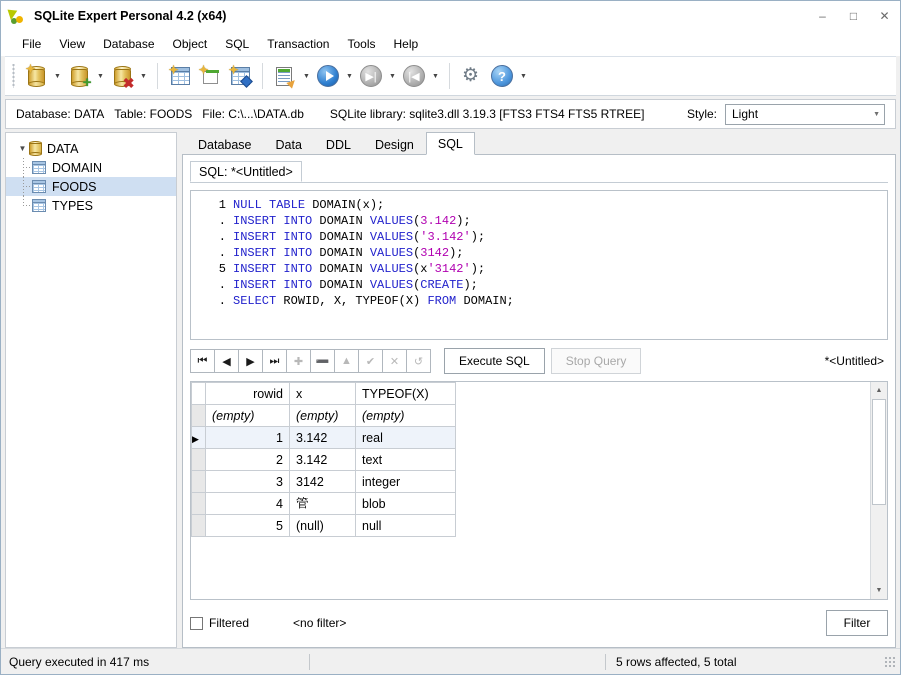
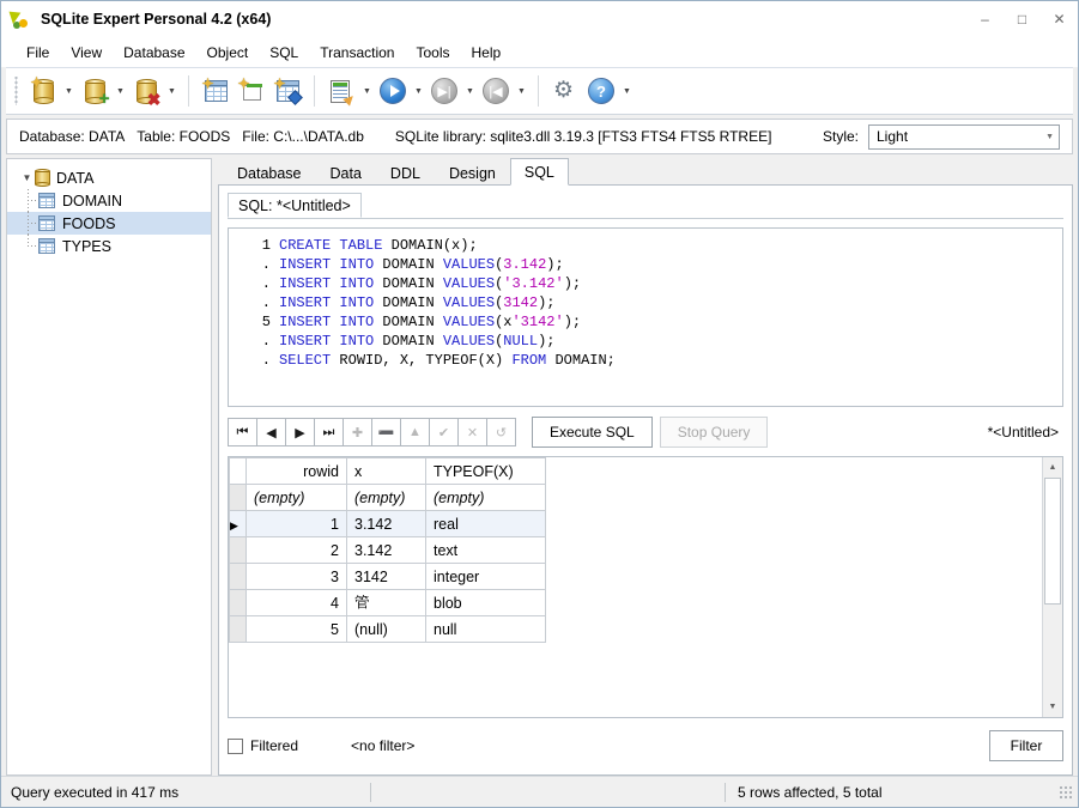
  SQLite Expert Personal 4.2 (x64)
  –
  □
  ✕
  File
  View
  Database
  Object
  SQL
  Transaction
  Tools
  Help
  ✦
  +
  ✖
  ✦
  ✦
  ✦
  ▶|
  |◀
  ⚙
  ?
  Database: DATA
  Table: FOODS
  File: C:\...\DATA.db
  SQLite library: sqlite3.dll 3.19.3 [FTS3 FTS4 FTS5 RTREE]
  Style:
  Light
  ▼
  DATA
  DOMAIN
  FOODS
  TYPES
  Database
  Data
  DDL
  Design
  SQL
  SQL: *<Untitled>
  1
- NULL
+ CREATE
  TABLE
  DOMAIN(x);
  .
  INSERT
  INTO
  DOMAIN
  VALUES
  (
  3.142
  );
  .
  INSERT
  INTO
  DOMAIN
  VALUES
  (
  '3.142'
  );
  .
  INSERT
  INTO
  DOMAIN
  VALUES
  (
  3142
  );
  5
  INSERT
  INTO
  DOMAIN
  VALUES
  (x
  '3142'
  );
  .
  INSERT
  INTO
  DOMAIN
  VALUES
  (
- CREATE
+ NULL
  );
  .
  SELECT
  ROWID, X, TYPEOF(X)
  FROM
  DOMAIN;
  ⏮
  ◀
  ▶
  ⏭
  ✚
  ➖
  ▲
  ✔
  ✕
  ↺
  Execute SQL
  Stop Query
  *<Untitled>
  	rowid	x	TYPEOF(X)
  	(empty)	(empty)	(empty)
  ▶	1	3.142	real
  	2	3.142	text
  	3	3142	integer
  	4	管	blob
  	5	(null)	null
  Filtered
  <no filter>
  Filter
  Query executed in 417 ms
  5 rows affected, 5 total
